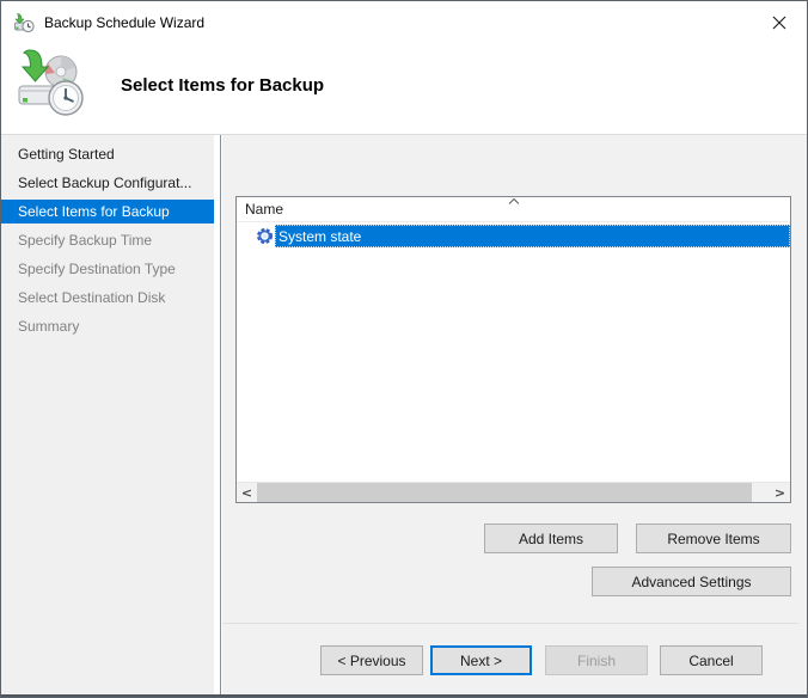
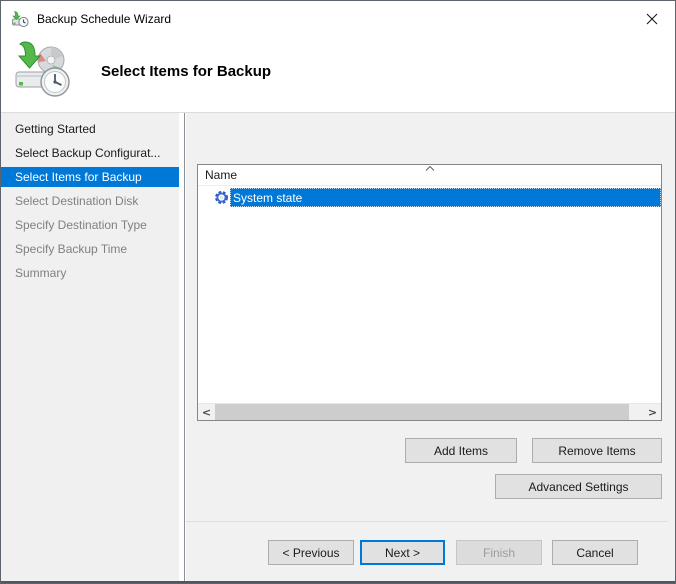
  Backup Schedule Wizard
  Select Items for Backup
  Getting Started
  Select Backup Configurat...
  Select Items for Backup
- Specify Backup Time
+ Select Destination Disk
  Specify Destination Type
- Select Destination Disk
+ Specify Backup Time
  Summary
  Name
  System state
  <
  >
  Add Items
  Remove Items
  Advanced Settings
  < Previous
  Next >
  Finish
  Cancel
